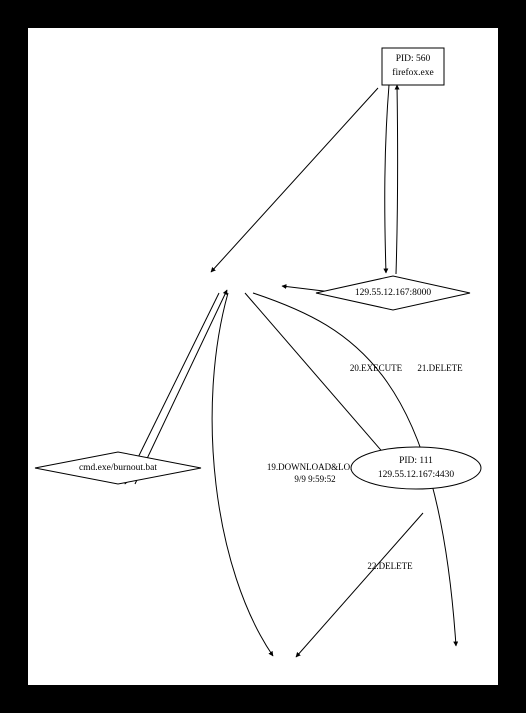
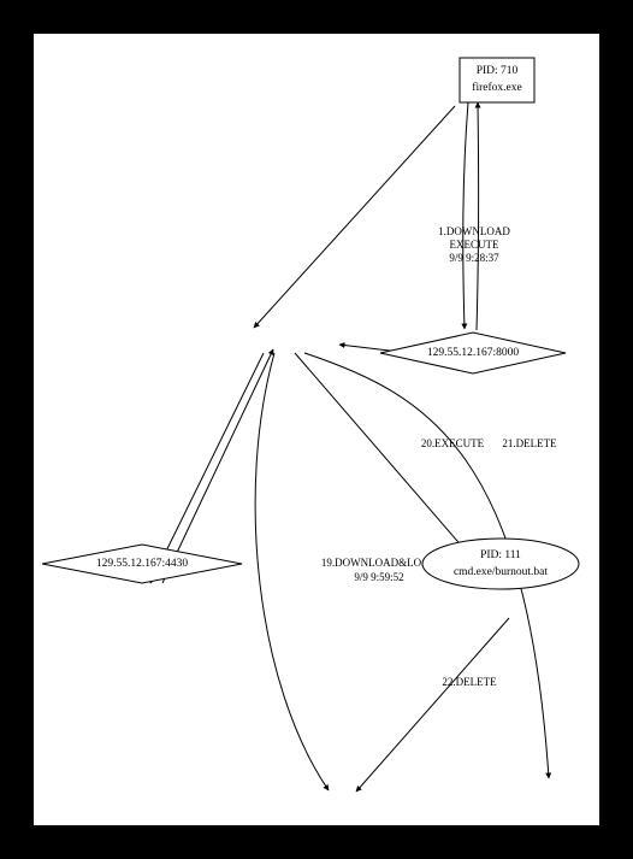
+ 1.DOWNLOAD
+ EXECUTE
+ 9/9 9:28:37
  20.EXECUTE
  21.DELETE
  19.DOWNLOAD&LO
  9/9 9:59:52
  22.DELETE
- PID: 560
+ PID: 710
  firefox.exe
  129.55.12.167:8000
- cmd.exe/burnout.bat
+ 129.55.12.167:4430
  PID: 111
- 129.55.12.167:4430
+ cmd.exe/burnout.bat
